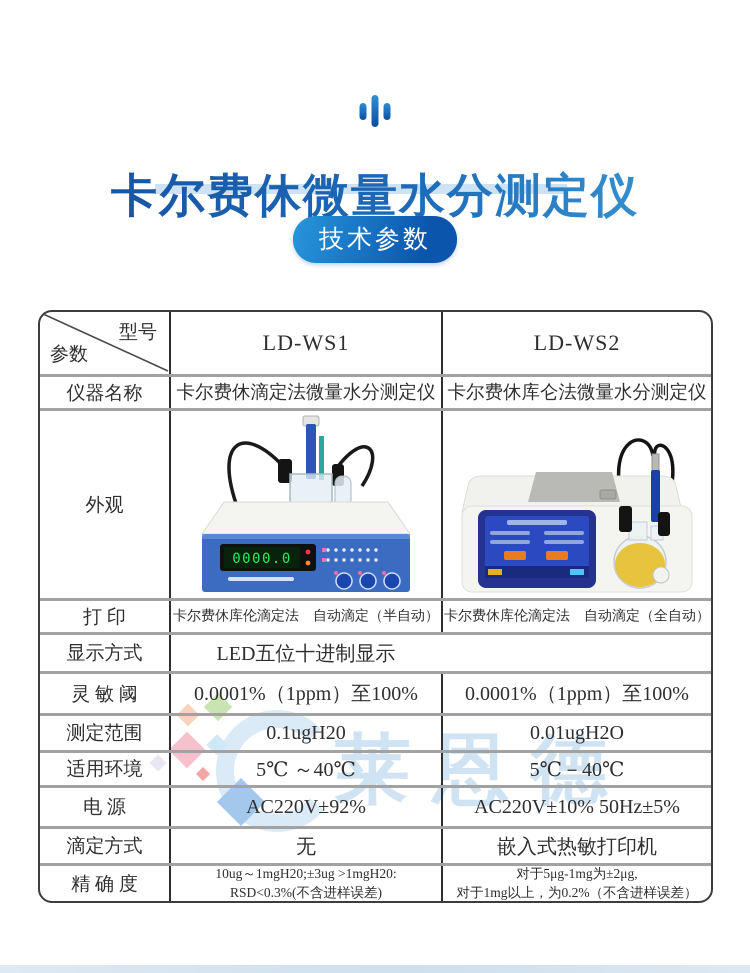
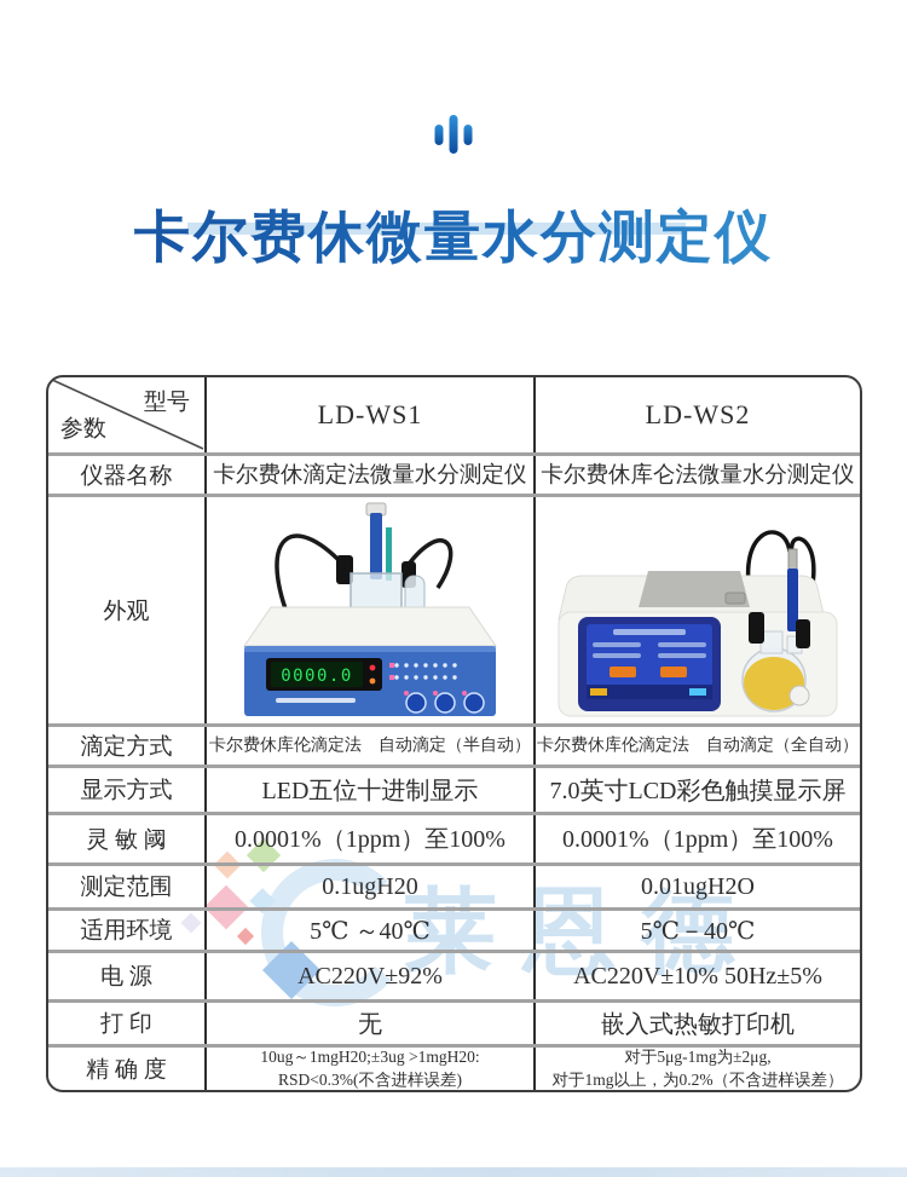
  莱恩德
  卡尔费休微量水分测定仪
- 技术参数
  型号
  参数
  LD-WS1
  LD-WS2
  仪器名称
  卡尔费休滴定法微量水分测定仪
  卡尔费休库仑法微量水分测定仪
  外观
  0000.0
- 打 印
+ 滴定方式
  卡尔费休库伦滴定法 自动滴定（半自动）
  卡尔费休库伦滴定法 自动滴定（全自动）
  显示方式
  LED五位十进制显示
+ 7.0英寸LCD彩色触摸显示屏
  灵 敏 阈
  0.0001%（1ppm）至100%
  0.0001%（1ppm）至100%
  测定范围
  0.1ugH20
  0.01ugH2O
  适用环境
  5℃ ～40℃
  5℃－40℃
  电 源
  AC220V±92%
  AC220V±10% 50Hz±5%
- 滴定方式
+ 打 印
  无
  嵌入式热敏打印机
  精 确 度
  10ug～1mgH20;±3ug >1mgH20:
  RSD<0.3%(不含进样误差)
  对于5μg-1mg为±2μg,
  对于1mg以上，为0.2%（不含进样误差）
